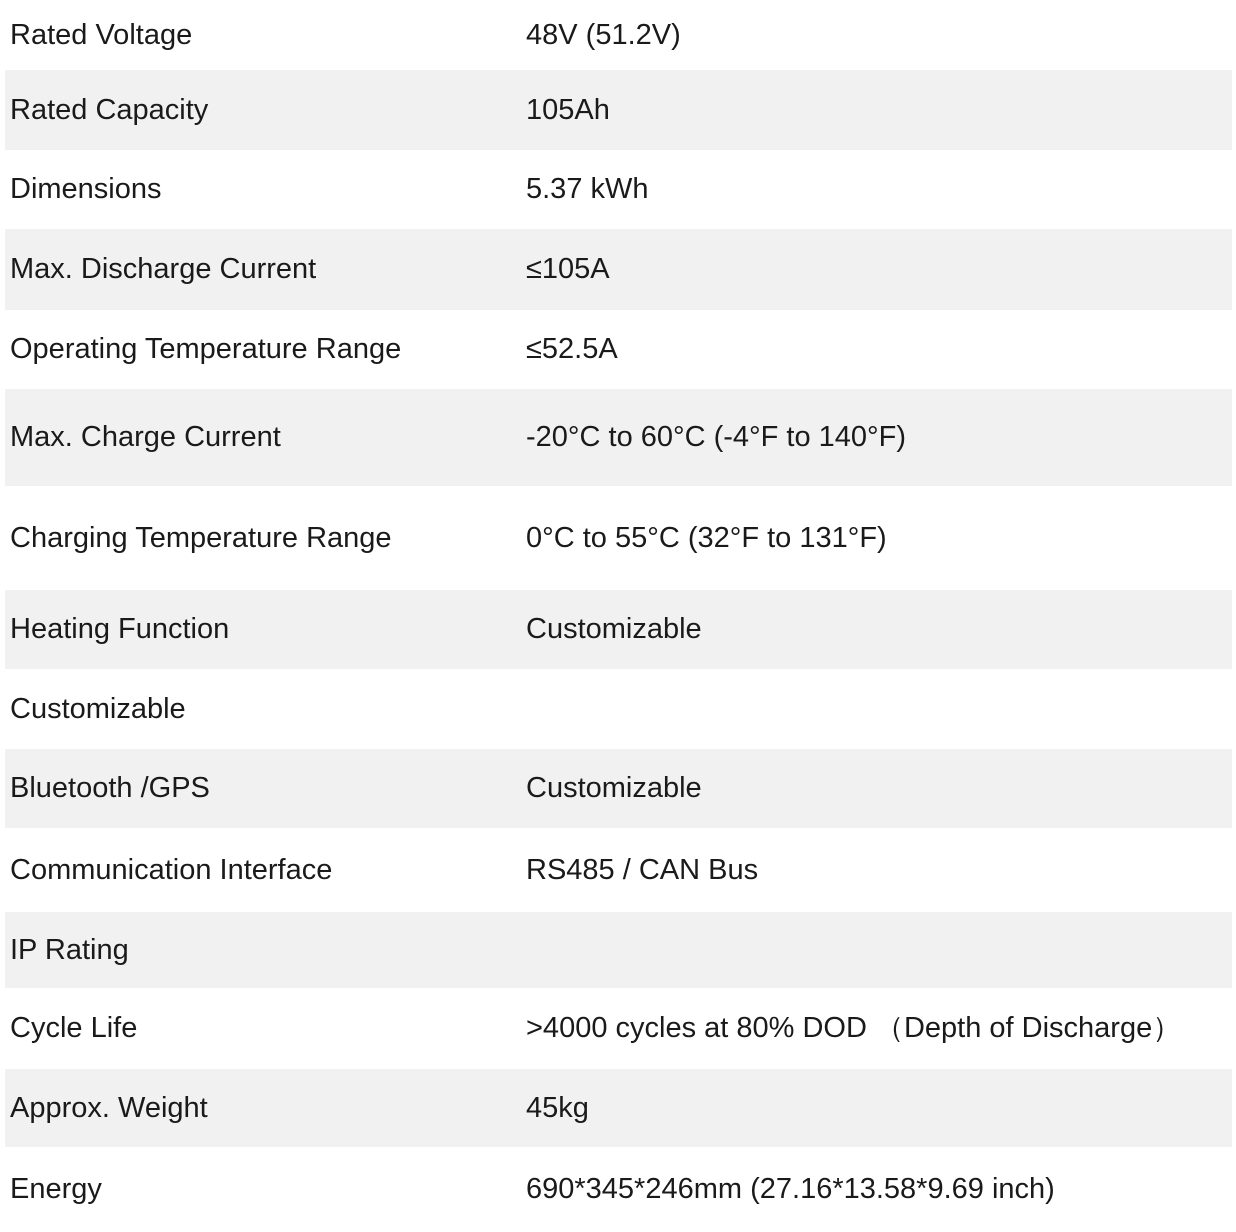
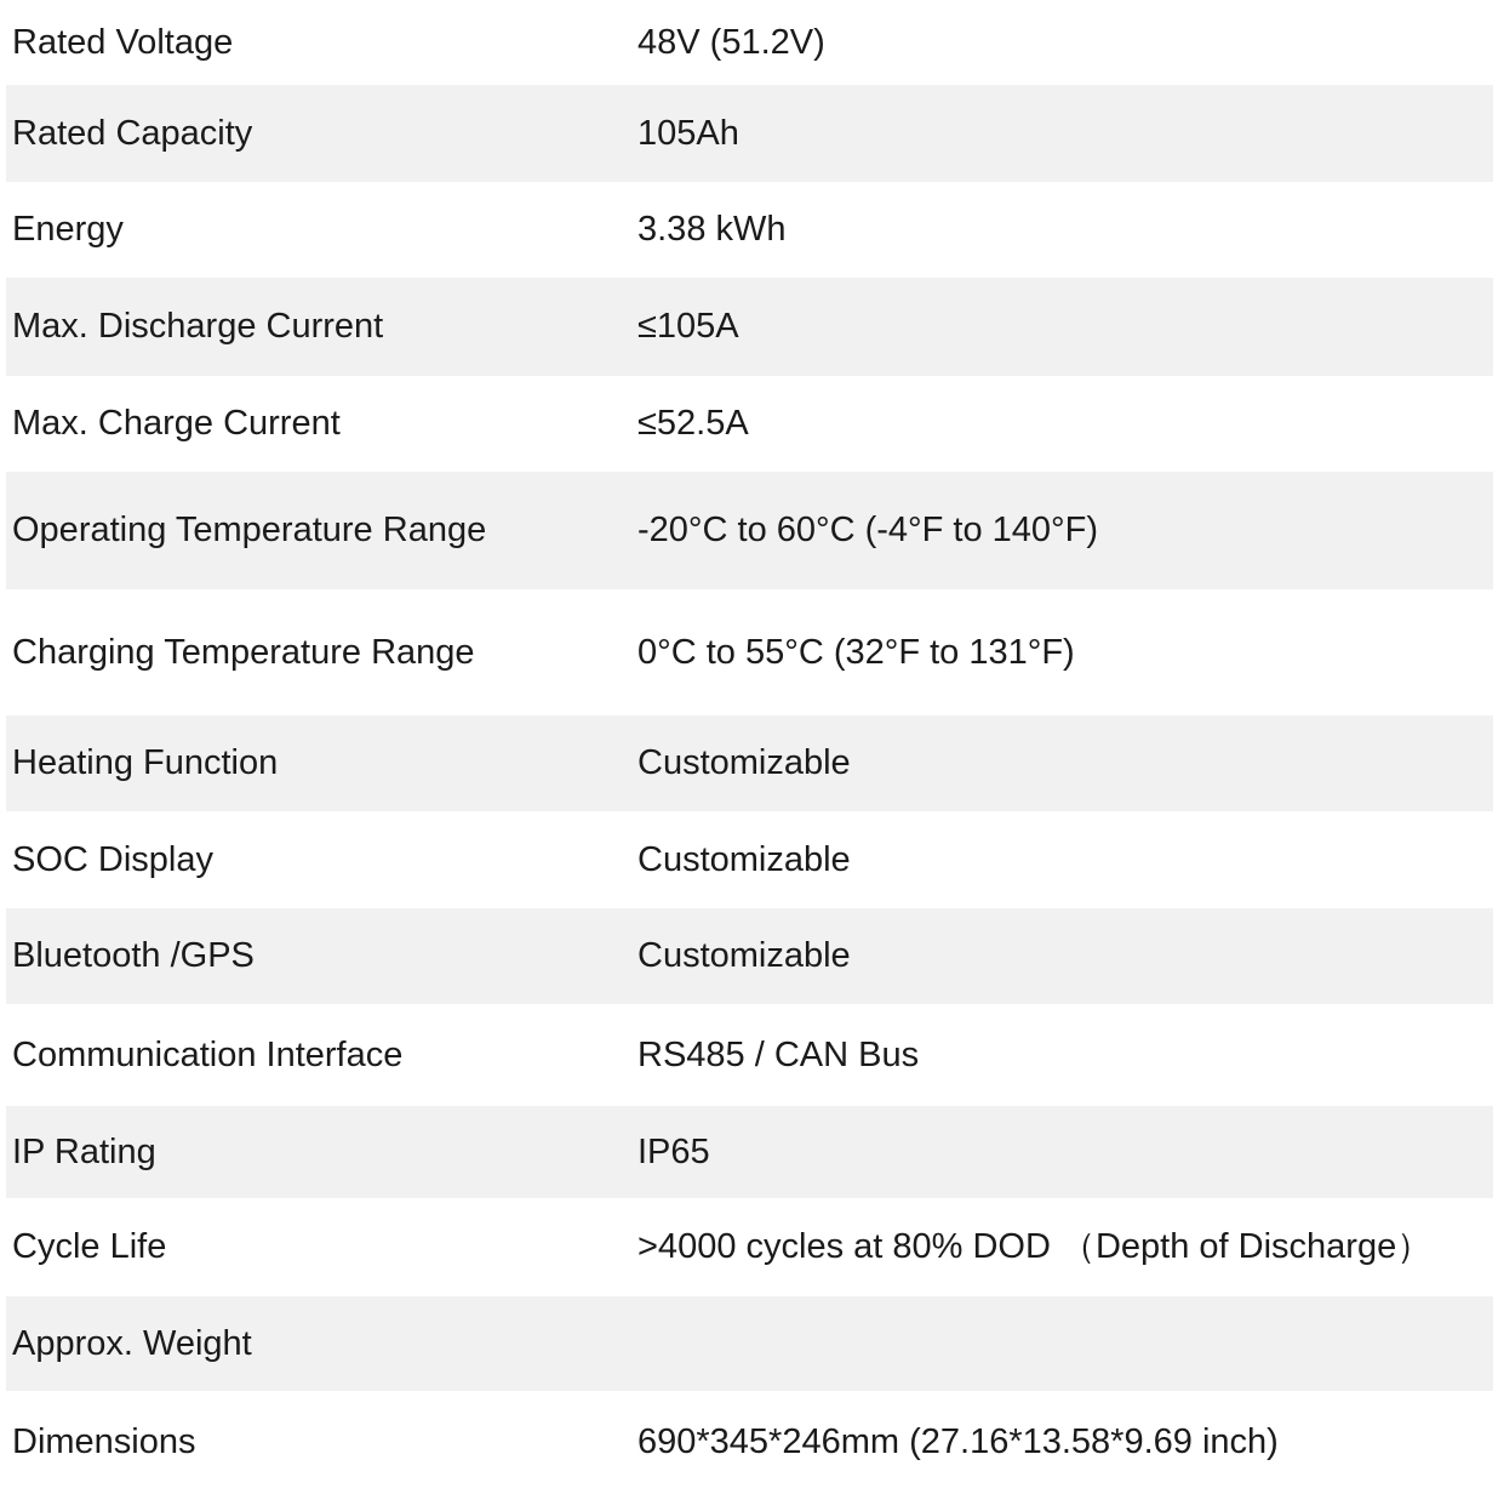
  Rated Voltage
  48V (51.2V)
  Rated Capacity
  105Ah
- Dimensions
+ Energy
- 5.37 kWh
+ 3.38 kWh
  Max. Discharge Current
  ≤105A
- Operating Temperature Range
+ Max. Charge Current
  ≤52.5A
- Max. Charge Current
+ Operating Temperature Range
  -20°C to 60°C (-4°F to 140°F)
  Charging Temperature Range
  0°C to 55°C (32°F to 131°F)
  Heating Function
  Customizable
+ SOC Display
  Customizable
  Bluetooth /GPS
  Customizable
  Communication Interface
  RS485 / CAN Bus
  IP Rating
+ IP65
  Cycle Life
  >4000 cycles at 80% DOD （Depth of Discharge）
  Approx. Weight
- 45kg
- Energy
+ Dimensions
  690*345*246mm (27.16*13.58*9.69 inch)
